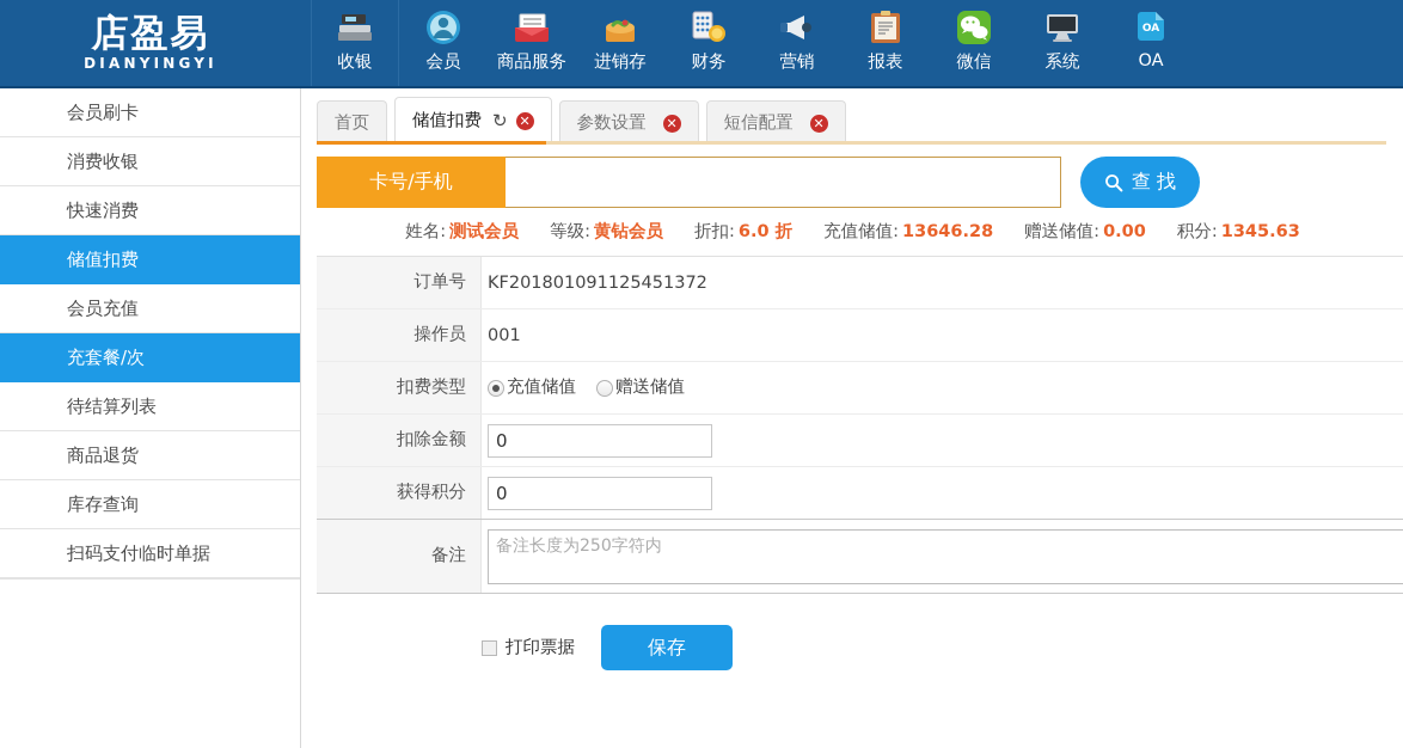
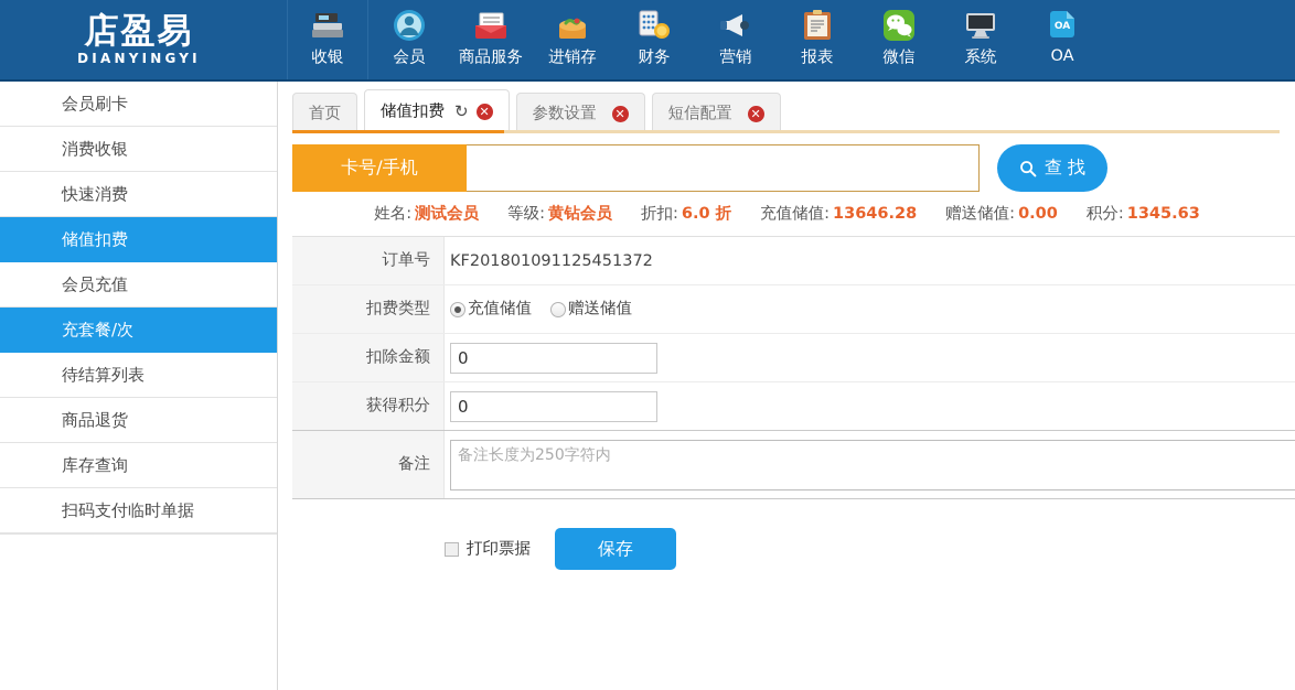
  店盈易
  DIANYINGYI
  收银
  会员
  商品服务
  进销存
  财务
  营销
  报表
  微信
  系统
  OA
  OA
  会员刷卡
  消费收银
  快速消费
  储值扣费
  会员充值
  充套餐/次
  待结算列表
  商品退货
  库存查询
  扫码支付临时单据
  首页
  储值扣费
  ↻
  ✕
  参数设置
  ✕
  短信配置
  ✕
  卡号/手机
  查 找
  姓名: 测试会员
  等级: 黄钻会员
  折扣: 6.0 折
  充值储值: 13646.28
  赠送储值: 0.00
  积分: 1345.63
  订单号
  KF201801091125451372
- 操作员
- 001
  扣费类型
  充值储值
  赠送储值
  扣除金额
  0
  获得积分
  0
  备注
  备注长度为250字符内
  打印票据
  保存
